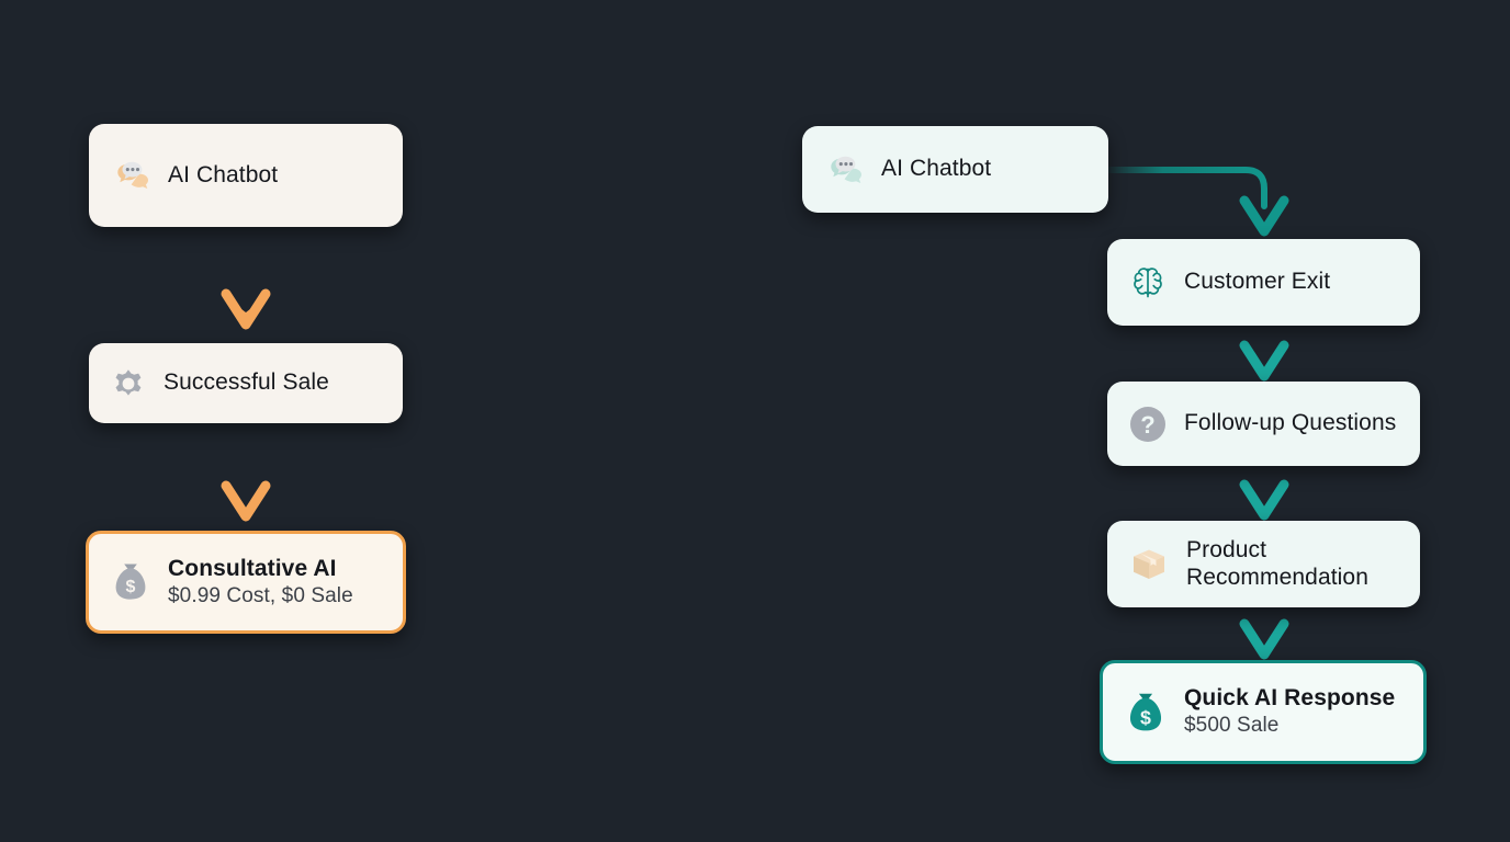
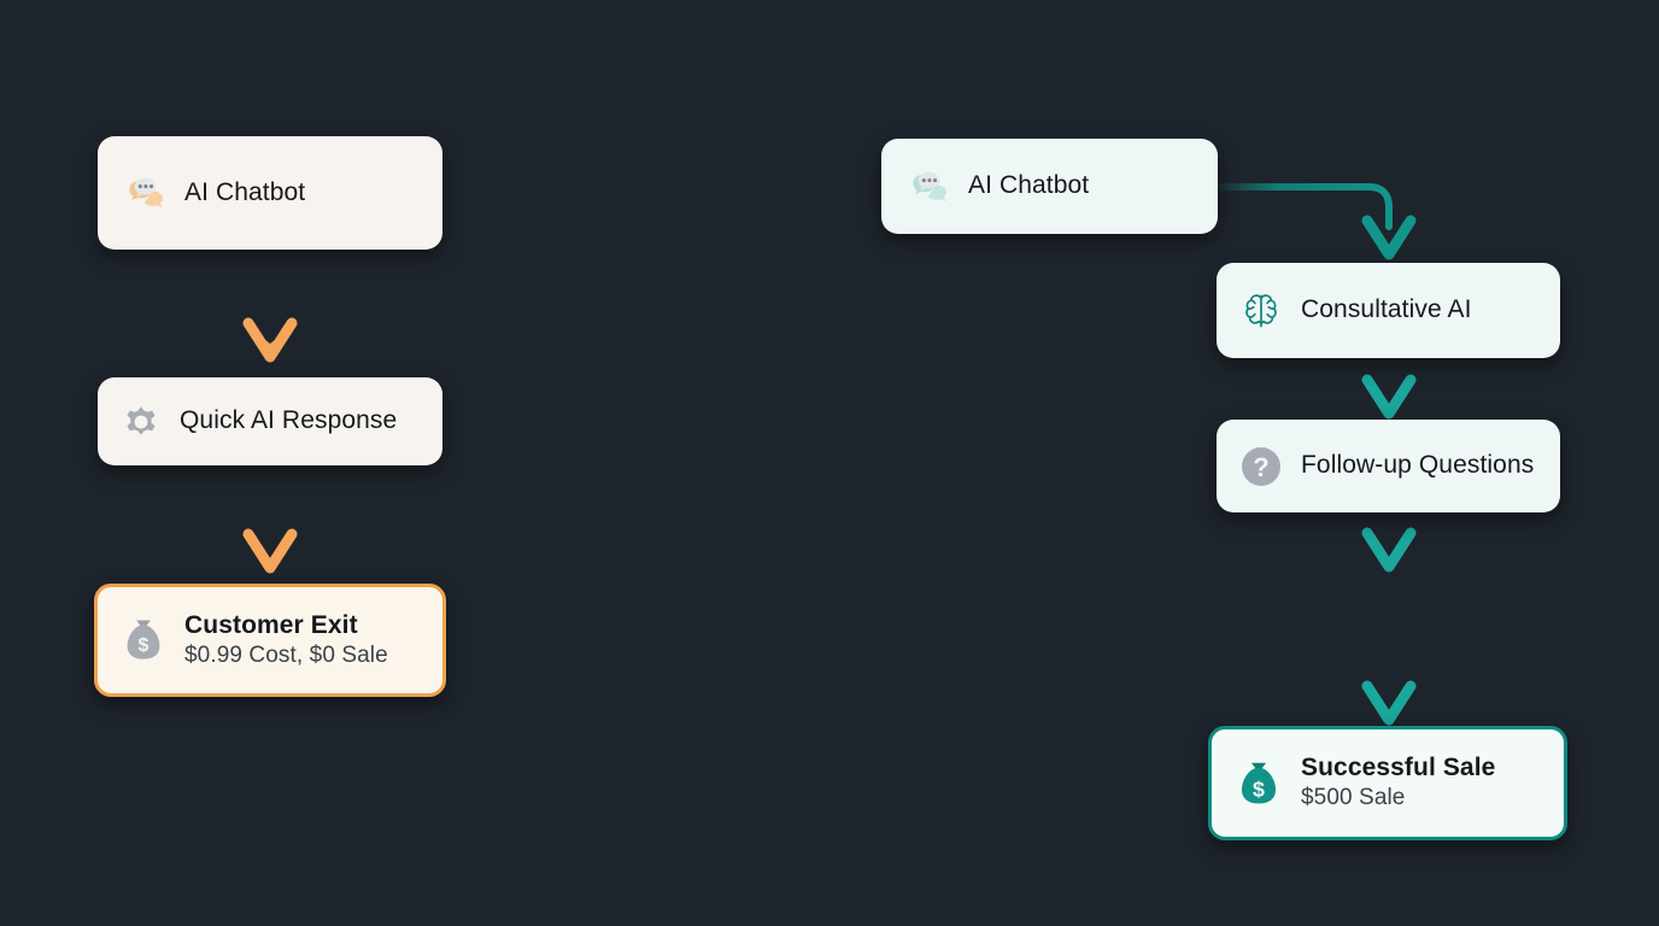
  AI Chatbot
- Successful Sale
+ Quick AI Response
  $
- Consultative AI
+ Customer Exit
  $0.99 Cost, $0 Sale
  AI Chatbot
- Customer Exit
+ Consultative AI
  ?
  Follow-up Questions
- Product
- Recommendation
  $
- Quick AI Response
+ Successful Sale
  $500 Sale
